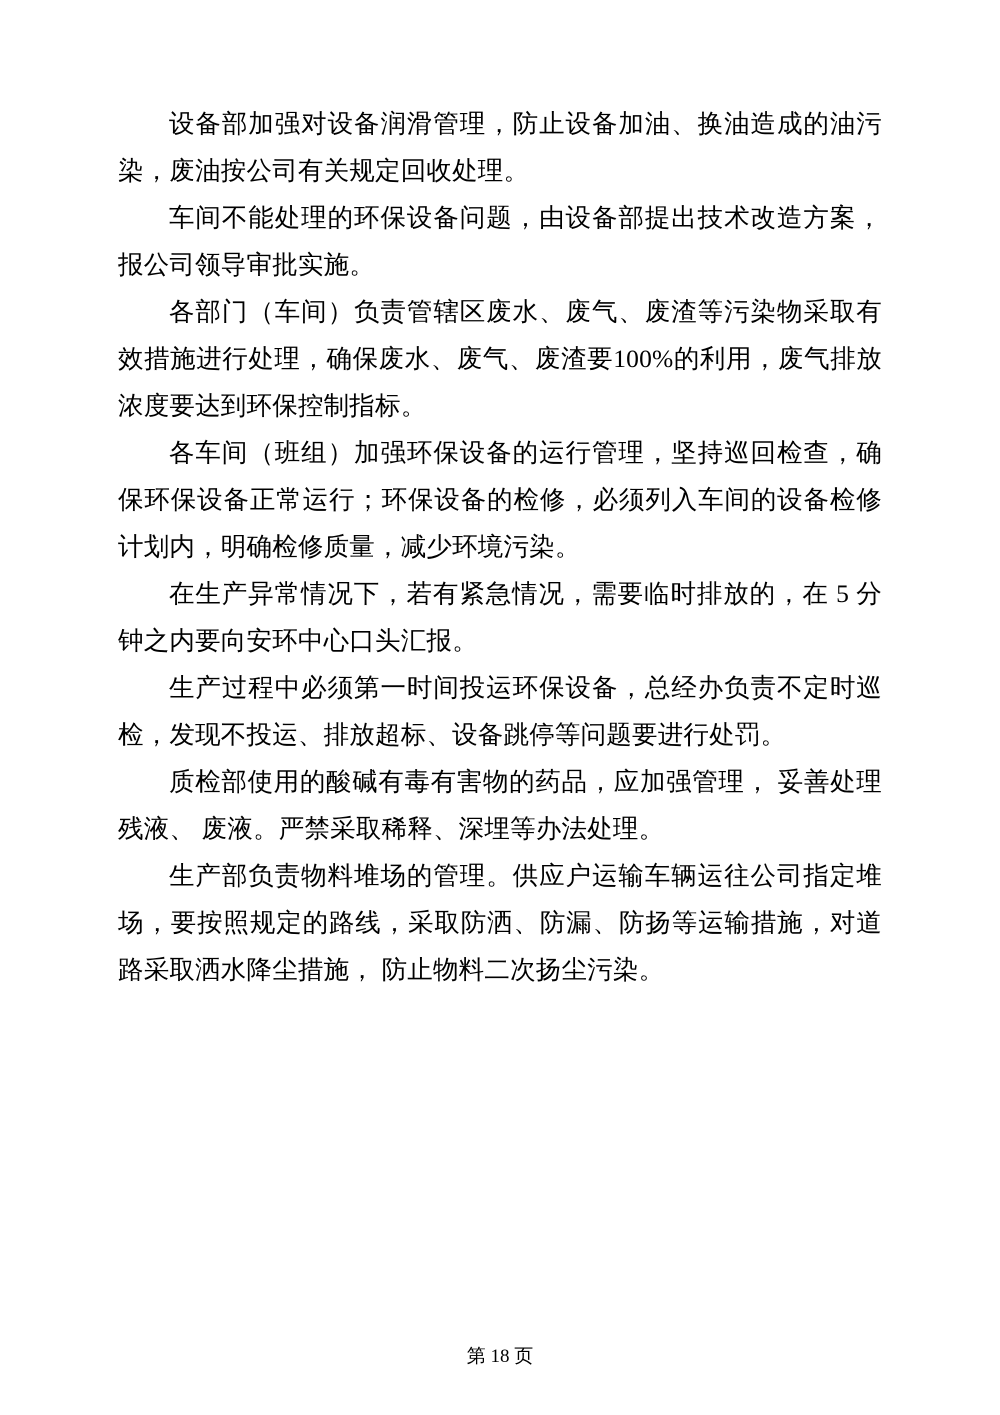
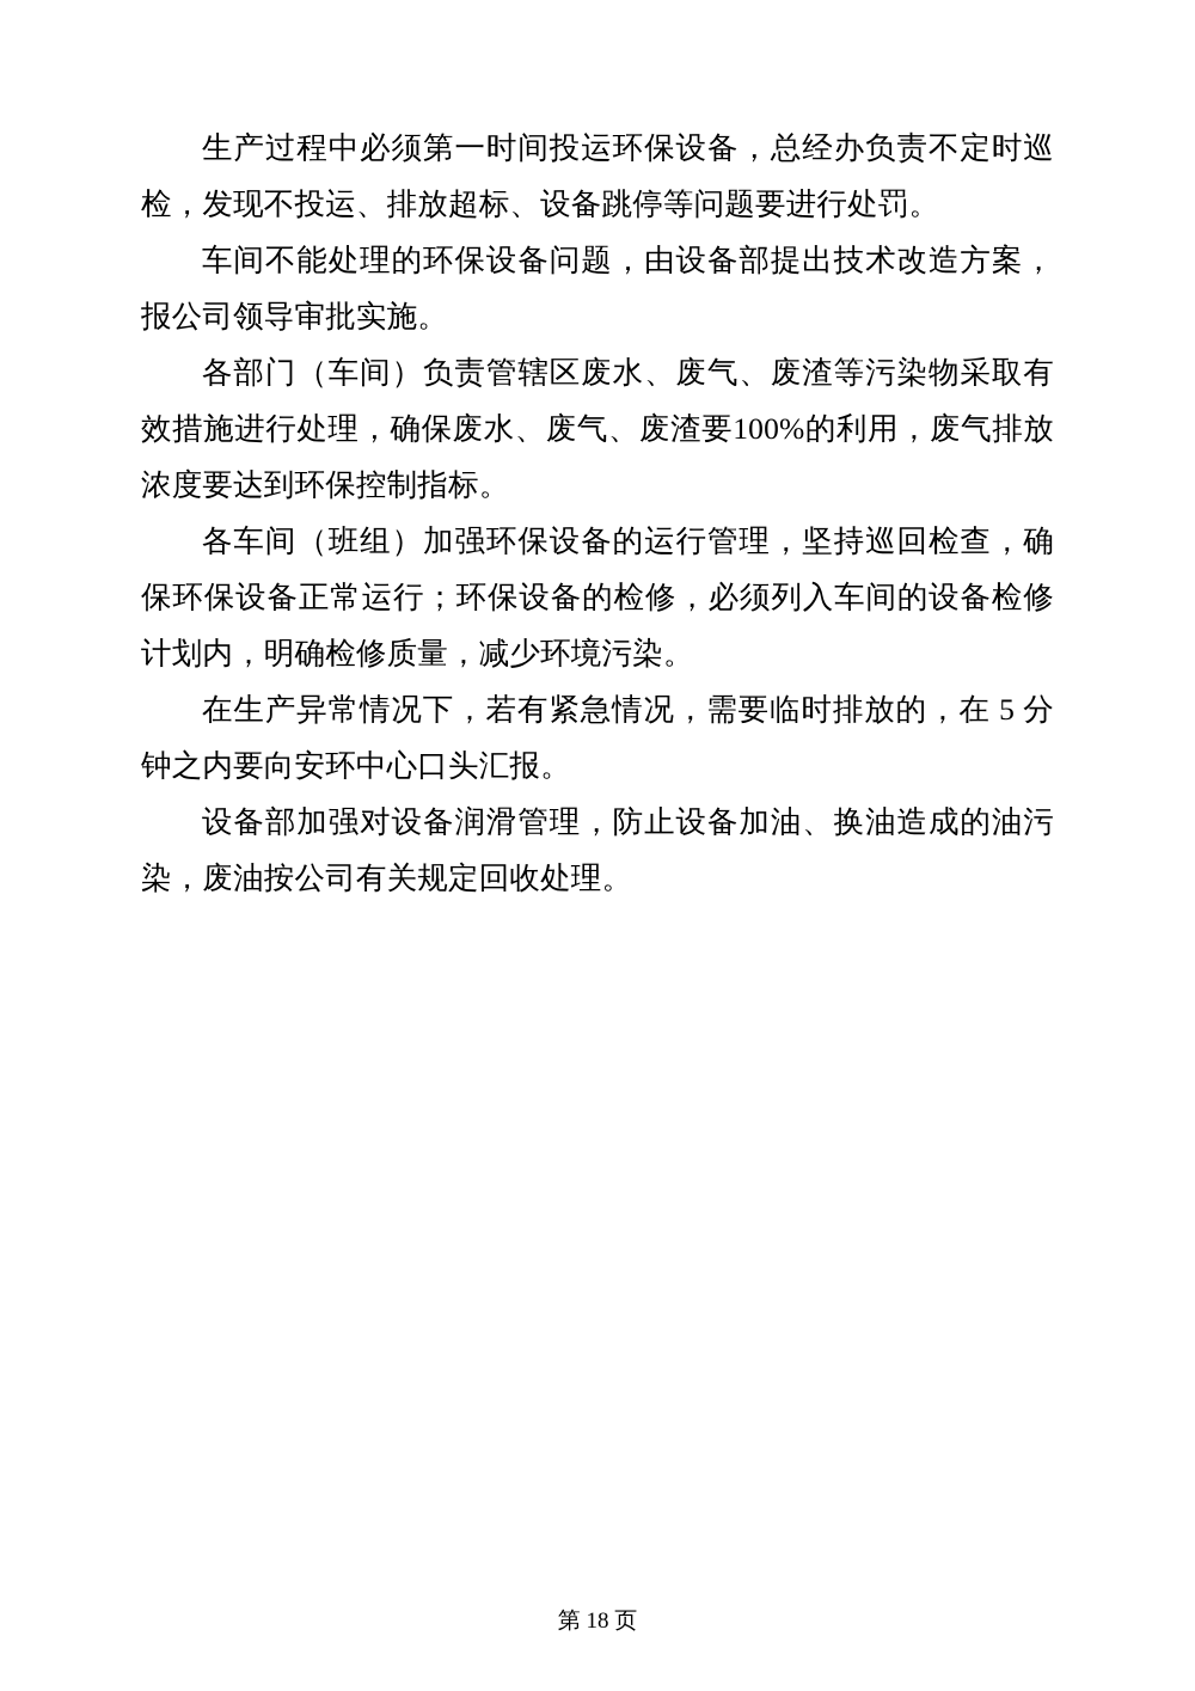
- 设备部加强对设备润滑管理，防止设备加油、换油造成的油污染，废油按公司有关规定回收处理。
+ 生产过程中必须第一时间投运环保设备，总经办负责不定时巡检，发现不投运、排放超标、设备跳停等问题要进行处罚。
  车间不能处理的环保设备问题，由设备部提出技术改造方案，报公司领导审批实施。
  各部门（车间）负责管辖区废水、废气、废渣等污染物采取有效措施进行处理，确保废水、废气、废渣要100%的利用，废气排放浓度要达到环保控制指标。
  各车间（班组）加强环保设备的运行管理，坚持巡回检查，确保环保设备正常运行；环保设备的检修，必须列入车间的设备检修计划内，明确检修质量，减少环境污染。
  在生产异常情况下，若有紧急情况，需要临时排放的，在 5 分钟之内要向安环中心口头汇报。
- 生产过程中必须第一时间投运环保设备，总经办负责不定时巡检，发现不投运、排放超标、设备跳停等问题要进行处罚。
+ 设备部加强对设备润滑管理，防止设备加油、换油造成的油污染，废油按公司有关规定回收处理。
- 质检部使用的酸碱有毒有害物的药品，应加强管理， 妥善处理残液、 废液。严禁采取稀释、深埋等办法处理。
- 生产部负责物料堆场的管理。供应户运输车辆运往公司指定堆场，要按照规定的路线，采取防洒、防漏、防扬等运输措施，对道路采取洒水降尘措施， 防止物料二次扬尘污染。
  第 18 页
